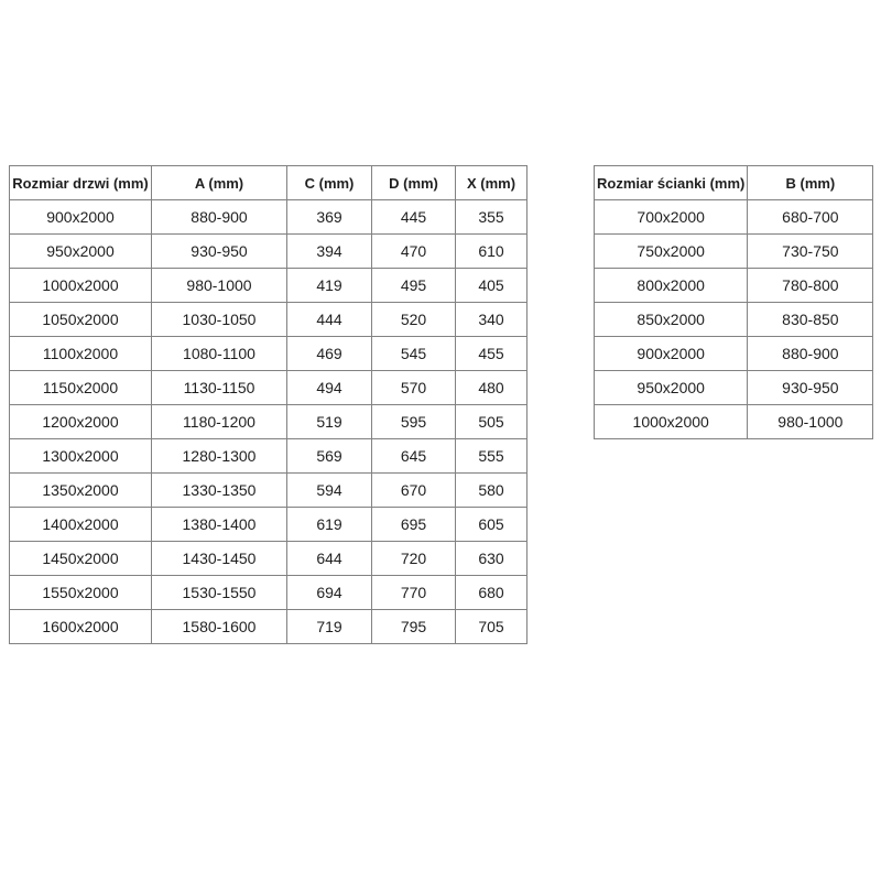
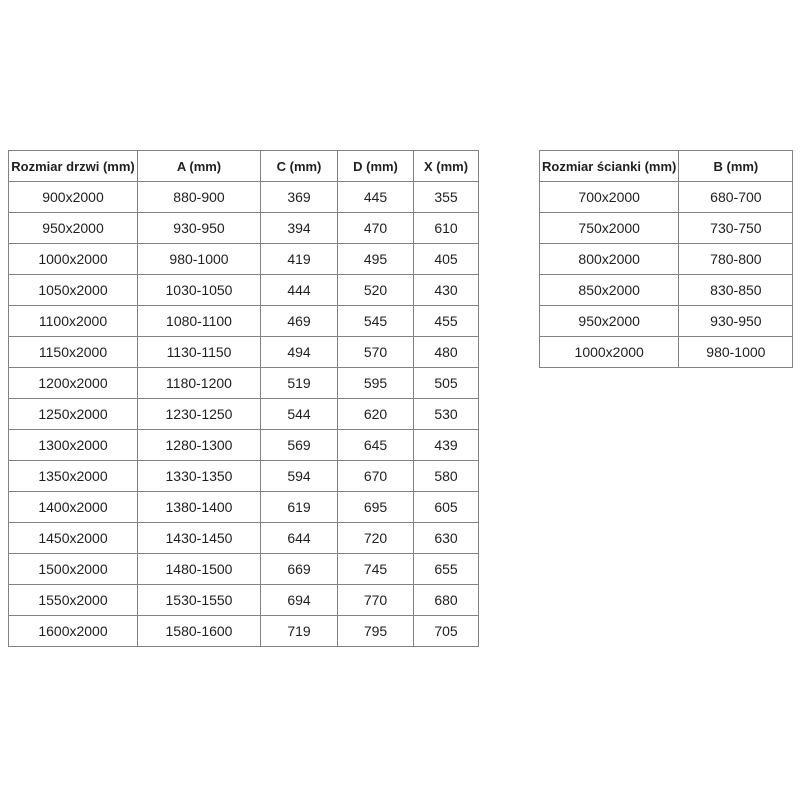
  Rozmiar drzwi (mm)	A (mm)	C (mm)	D (mm)	X (mm)
  900x2000	880-900	369	445	355
  950x2000	930-950	394	470	610
  1000x2000	980-1000	419	495	405
- 1050x2000	1030-1050	444	520	340
+ 1050x2000	1030-1050	444	520	430
  1100x2000	1080-1100	469	545	455
  1150x2000	1130-1150	494	570	480
  1200x2000	1180-1200	519	595	505
+ 1250x2000	1230-1250	544	620	530
- 1300x2000	1280-1300	569	645	555
+ 1300x2000	1280-1300	569	645	439
  1350x2000	1330-1350	594	670	580
  1400x2000	1380-1400	619	695	605
  1450x2000	1430-1450	644	720	630
+ 1500x2000	1480-1500	669	745	655
  1550x2000	1530-1550	694	770	680
  1600x2000	1580-1600	719	795	705
  Rozmiar ścianki (mm)	B (mm)
  700x2000	680-700
  750x2000	730-750
  800x2000	780-800
  850x2000	830-850
- 900x2000	880-900
  950x2000	930-950
  1000x2000	980-1000
